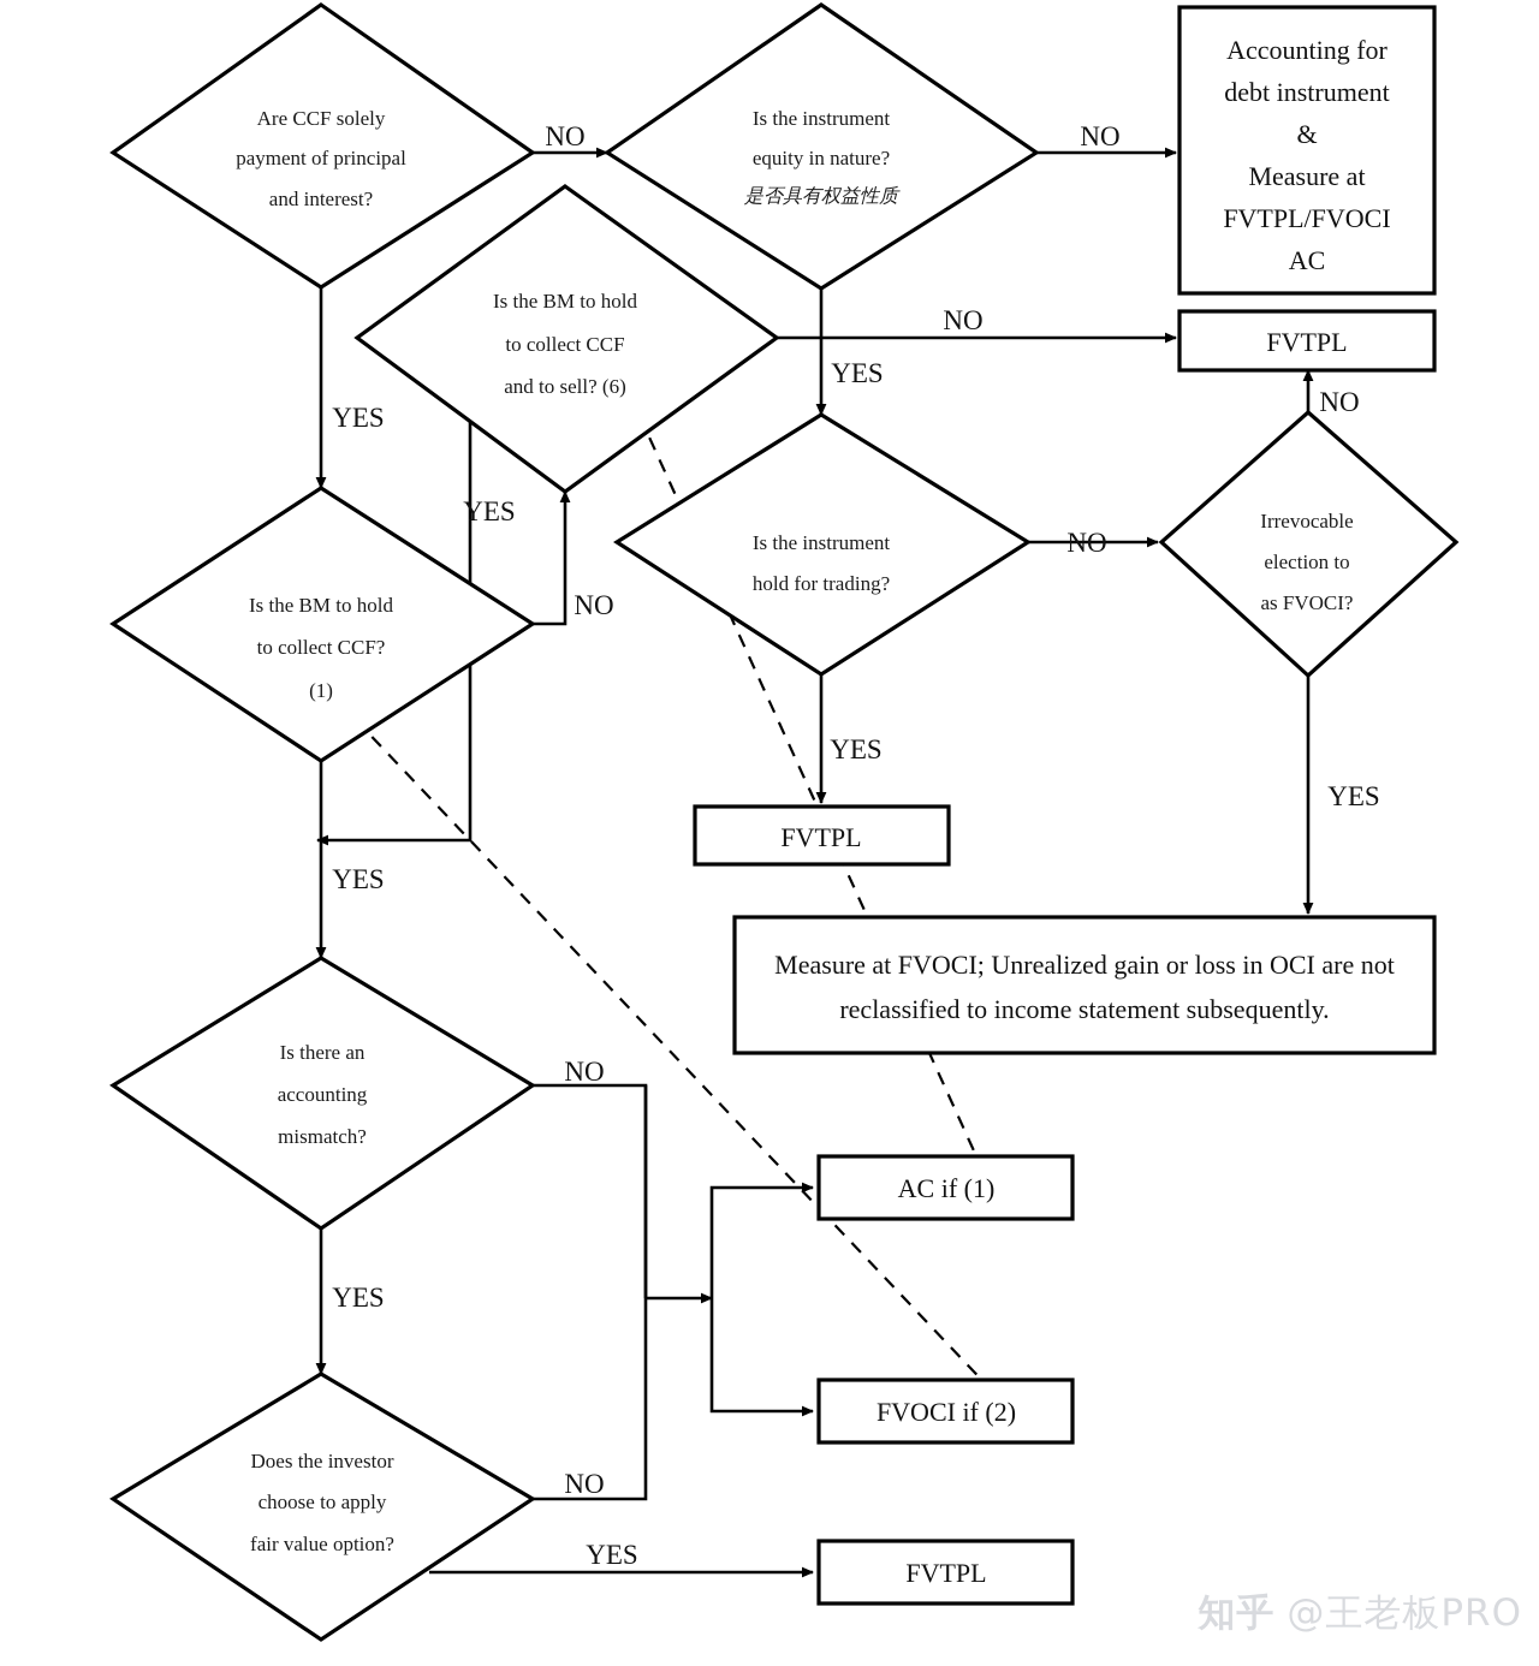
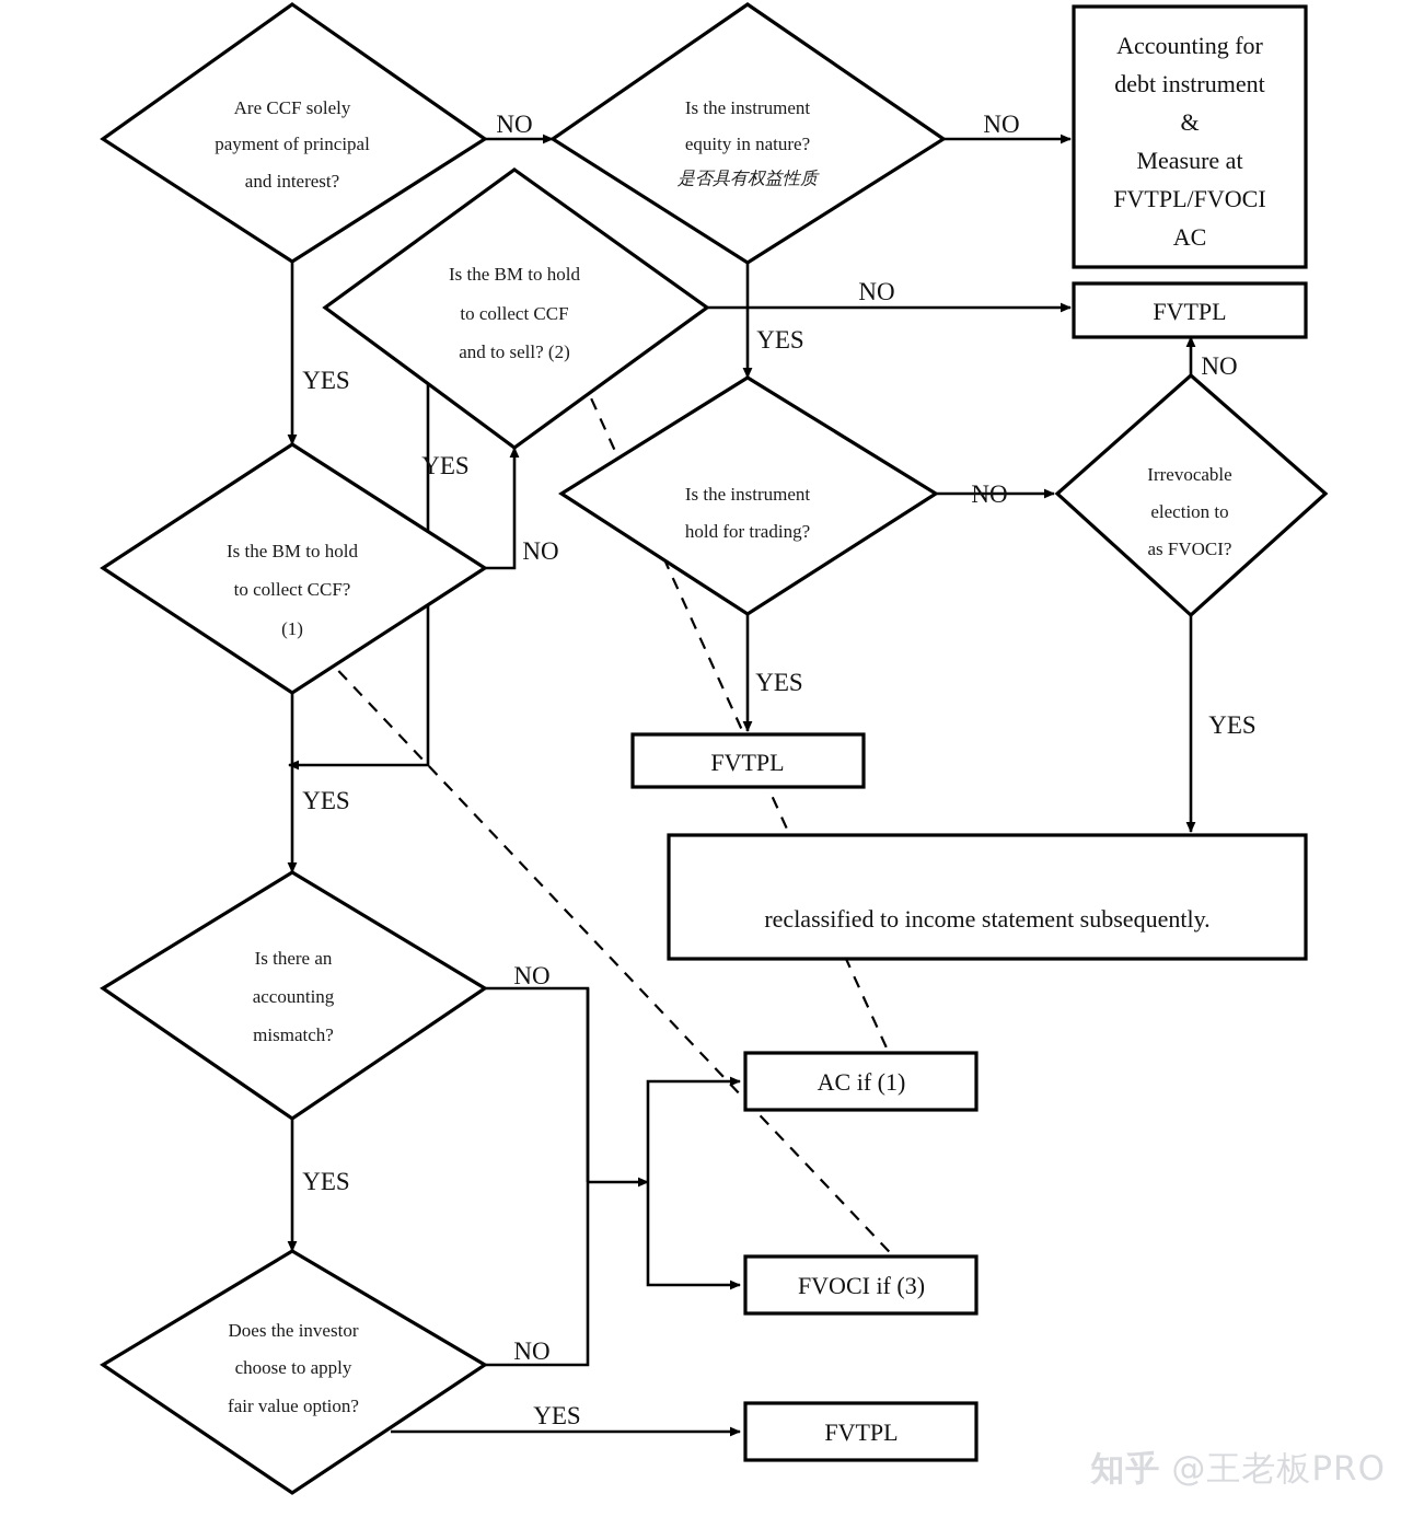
  Are CCF solely
  payment of principal
  and interest?
  Is the instrument
  equity in nature?
  是否具有权益性质
  Is the BM to hold
  to collect CCF
- and to sell? (6)
+ and to sell? (2)
  Is the BM to hold
  to collect CCF?
  (1)
  Is the instrument
  hold for trading?
  Irrevocable
  election to
  as FVOCI?
  Is there an
  accounting
  mismatch?
  Does the investor
  choose to apply
  fair value option?
  Accounting for
  debt instrument
  &
  Measure at
  FVTPL/FVOCI
  AC
  FVTPL
  FVTPL
- Measure at FVOCI; Unrealized gain or loss in OCI are not
  reclassified to income statement subsequently.
  AC if (1)
- FVOCI if (2)
+ FVOCI if (3)
  FVTPL
  NO
  YES
  NO
  YES
  NO
  YES
  NO
  YES
  NO
  YES
  NO
  YES
  NO
  YES
  NO
  YES
  知乎
  @王老板PRO
